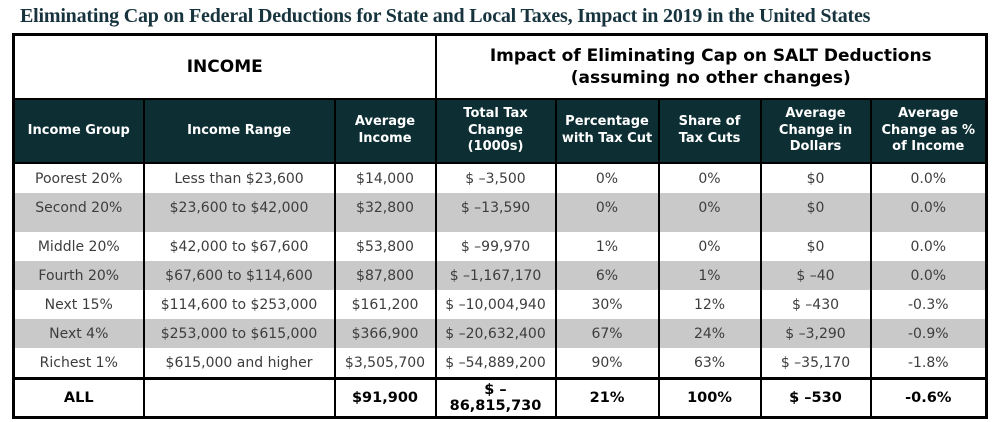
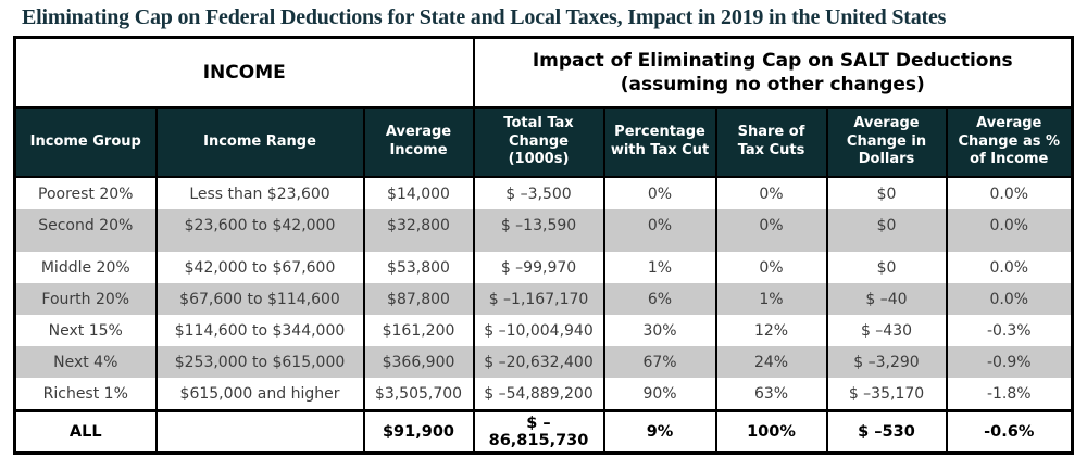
  Eliminating Cap on Federal Deductions for State and Local Taxes, Impact in 2019 in the United States
  INCOME	Impact of Eliminating Cap on SALT Deductions (assuming no other changes)
  Income Group	Income Range	Average Income	Total Tax Change (1000s)	Percentage with Tax Cut	Share of Tax Cuts	Average Change in Dollars	Average Change as % of Income
  Poorest 20%	Less than $23,600	$14,000	$ –3,500	0%	0%	$0	0.0%
  Second 20%	$23,600 to $42,000	$32,800	$ –13,590	0%	0%	$0	0.0%
  Middle 20%	$42,000 to $67,600	$53,800	$ –99,970	1%	0%	$0	0.0%
  Fourth 20%	$67,600 to $114,600	$87,800	$ –1,167,170	6%	1%	$ –40	0.0%
- Next 15%	$114,600 to $253,000	$161,200	$ –10,004,940	30%	12%	$ –430	-0.3%
+ Next 15%	$114,600 to $344,000	$161,200	$ –10,004,940	30%	12%	$ –430	-0.3%
  Next 4%	$253,000 to $615,000	$366,900	$ –20,632,400	67%	24%	$ –3,290	-0.9%
  Richest 1%	$615,000 and higher	$3,505,700	$ –54,889,200	90%	63%	$ –35,170	-1.8%
- ALL		$91,900	$ –86,815,730	21%	100%	$ –530	-0.6%
+ ALL		$91,900	$ –86,815,730	9%	100%	$ –530	-0.6%
